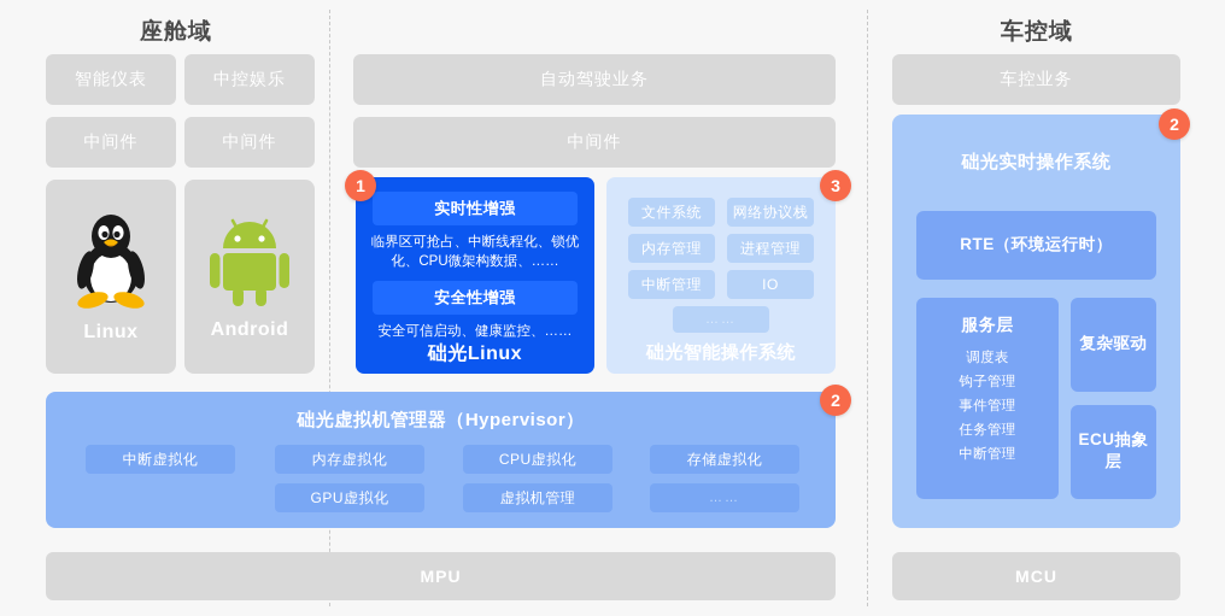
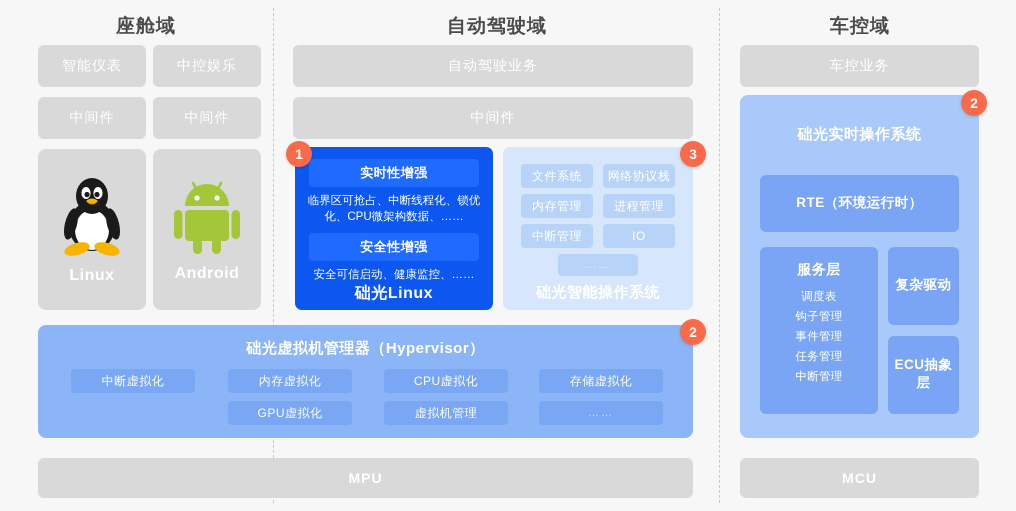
  座舱域
+ 自动驾驶域
  车控域
  智能仪表
  中控娱乐
  中间件
  中间件
  Linux
  Android
  自动驾驶业务
  中间件
  实时性增强
  临界区可抢占、中断线程化、锁优化、CPU微架构数据、……
  安全性增强
  安全可信启动、健康监控、……
  础光Linux
  1
  文件系统
  网络协议栈
  内存管理
  进程管理
  中断管理
  IO
  ……
  础光智能操作系统
  3
  础光虚拟机管理器（Hypervisor）
  中断虚拟化
  内存虚拟化
  CPU虚拟化
  存储虚拟化
  GPU虚拟化
  虚拟机管理
  ……
  2
  车控业务
  础光实时操作系统
  RTE（环境运行时）
  服务层
  调度表
  钩子管理
  事件管理
  任务管理
  中断管理
  复杂驱动
  ECU抽象层
  2
  MPU
  MCU
